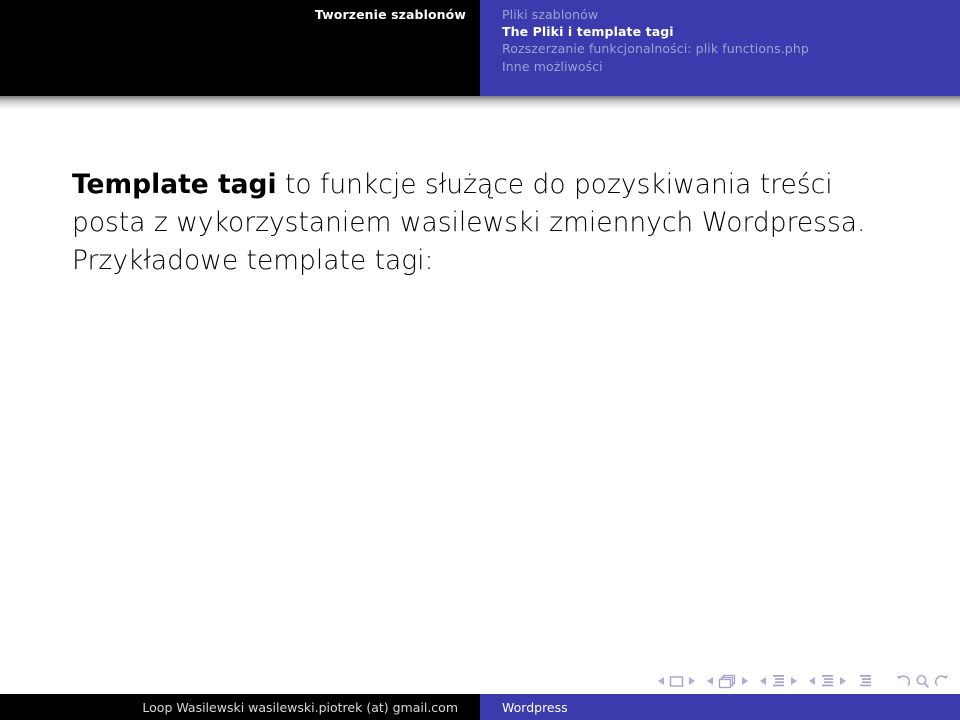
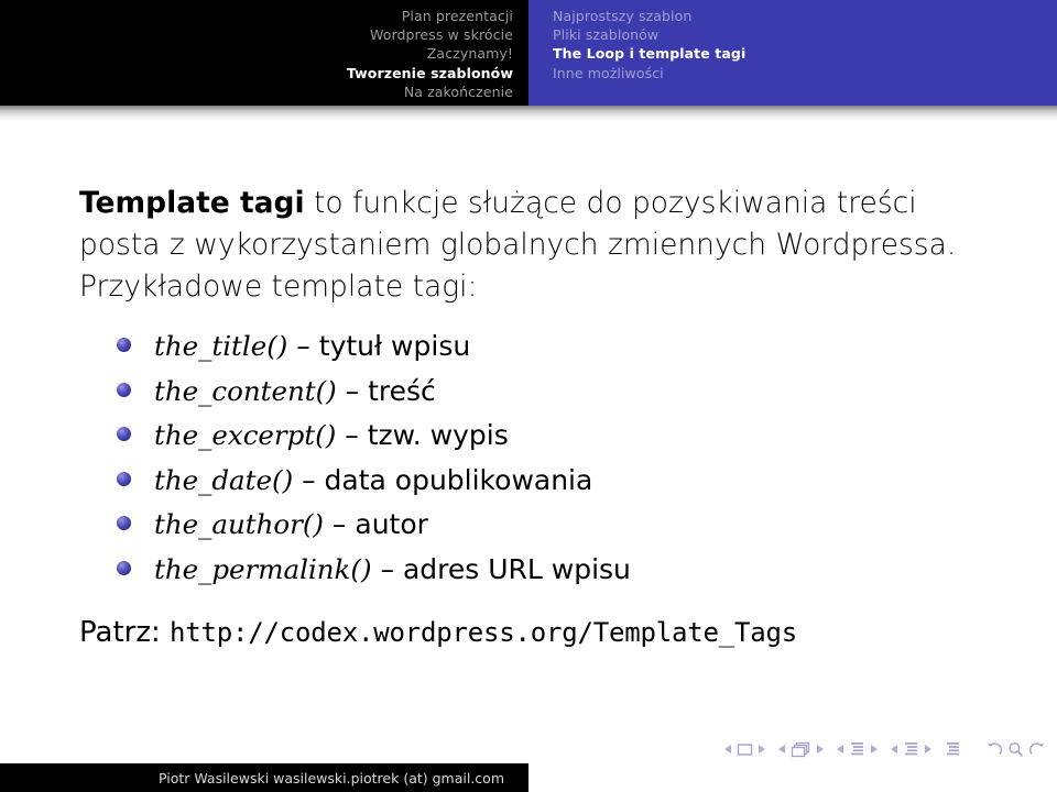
+ Plan prezentacji
+ Wordpress w skrócie
+ Zaczynamy!
  Tworzenie szablonów
+ Na zakończenie
+ Najprostszy szablon
  Pliki szablonów
- The Pliki i template tagi
+ The Loop i template tagi
- Rozszerzanie funkcjonalności: plik functions.php
  Inne możliwości
- Template tagi to funkcje służące do pozyskiwania treści posta z wykorzystaniem wasilewski zmiennych Wordpressa.
+ Template tagi to funkcje służące do pozyskiwania treści posta z wykorzystaniem globalnych zmiennych Wordpressa.
  Przykładowe template tagi:
+ the_title() – tytuł wpisu
+ the_content() – treść
+ the_excerpt() – tzw. wypis
+ the_date() – data opublikowania
+ the_author() – autor
+ the_permalink() – adres URL wpisu
+ Patrz: http://codex.wordpress.org/Template_Tags
- Loop Wasilewski wasilewski.piotrek (at) gmail.com
+ Piotr Wasilewski wasilewski.piotrek (at) gmail.com
- Wordpress
